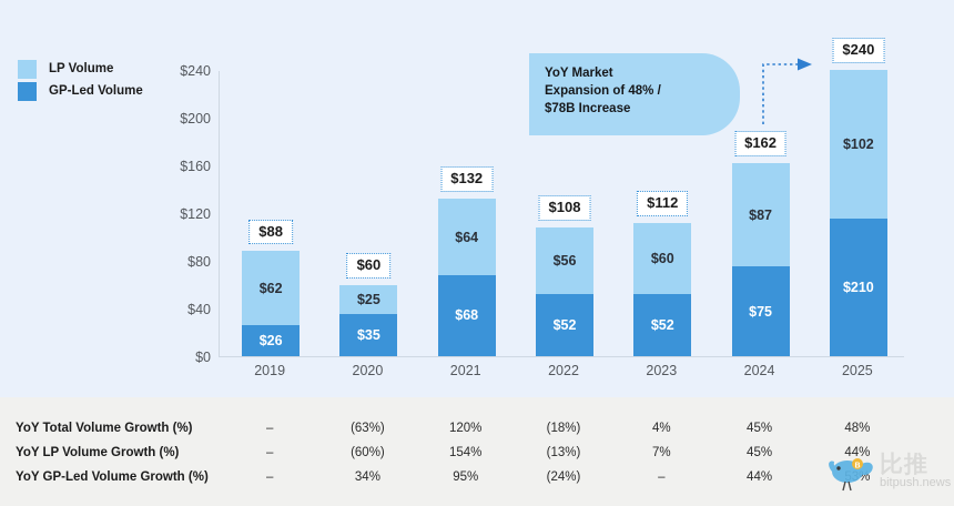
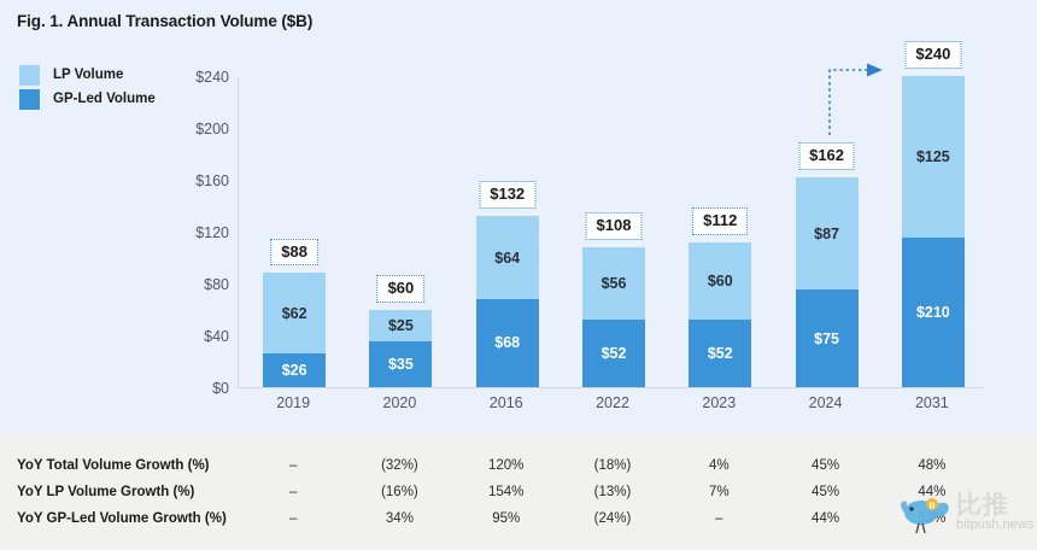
+ Fig. 1. Annual Transaction Volume ($B)
  LP Volume
  GP-Led Volume
  $0
  $40
  $80
  $120
  $160
  $200
  $240
  $26
  $62
  $88
  $35
  $25
  $60
  $68
  $64
  $132
  $52
  $56
  $108
  $52
  $60
  $112
  $75
  $87
  $162
  $210
- $102
+ $125
  $240
  2019
  2020
- 2021
+ 2016
  2022
  2023
  2024
- 2025
+ 2031
- YoY Market
- Expansion of 48% /
- $78B Increase
  YoY Total Volume Growth (%)
  –
- (63%)
+ (32%)
  120%
  (18%)
  4%
  45%
  48%
  YoY LP Volume Growth (%)
  –
- (60%)
+ (16%)
  154%
  (13%)
  7%
  45%
  44%
  YoY GP-Led Volume Growth (%)
  –
  34%
  95%
  (24%)
  –
  44%
  比推
  bitpush.news
